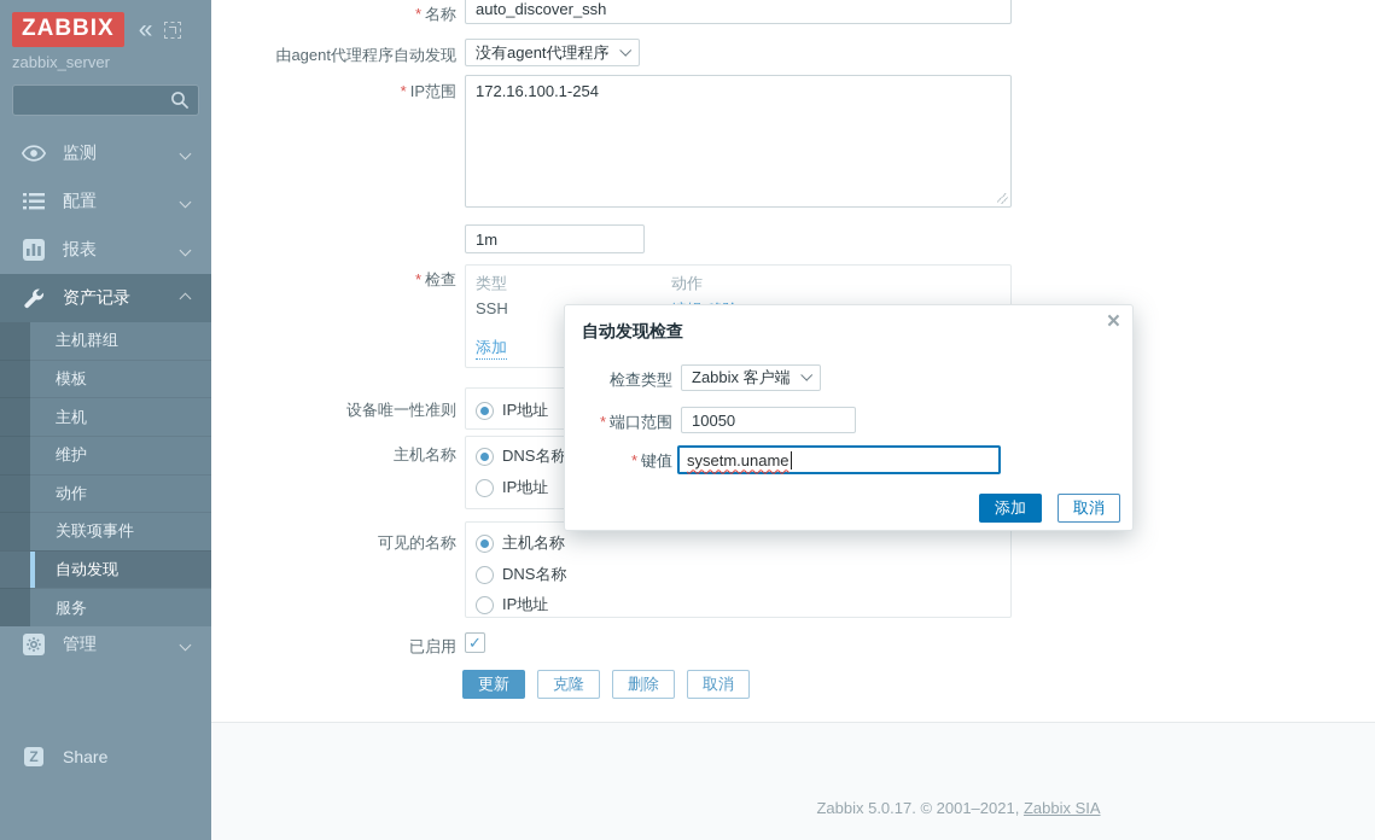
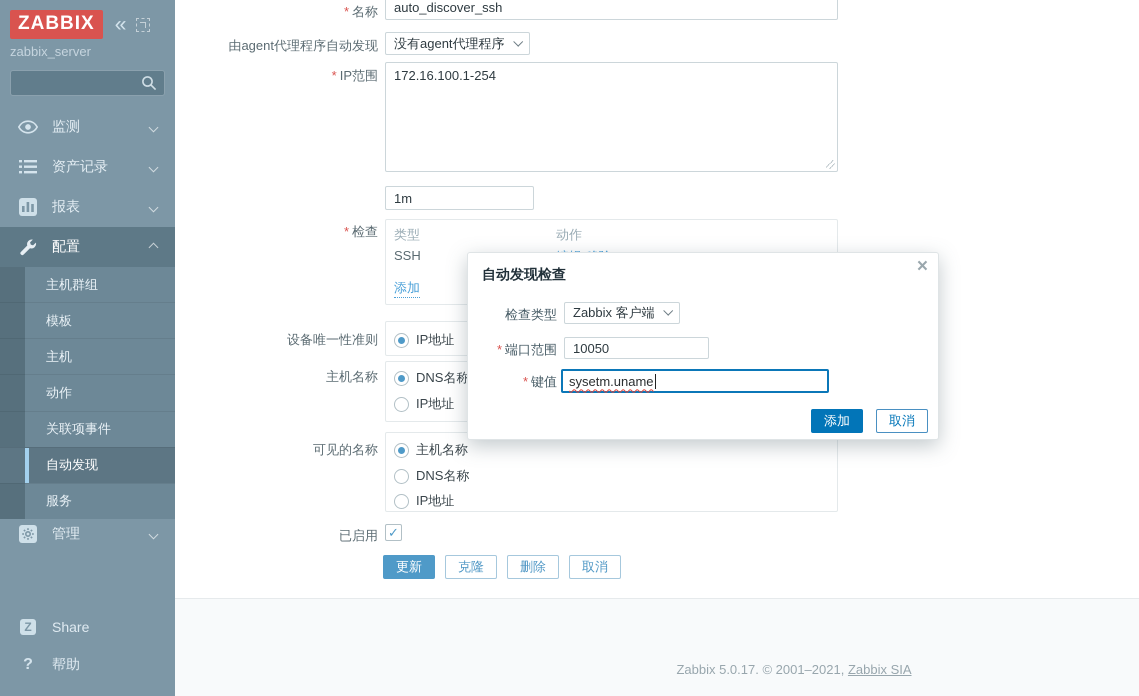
  ZABBIX
  «
  zabbix_server
  监测
- 配置
+ 资产记录
  报表
- 资产记录
+ 配置
  主机群组
  模板
  主机
- 维护
  动作
  关联项事件
  自动发现
  服务
  管理
  Z
  Share
+ ?
+ 帮助
  * 名称
  auto_discover_ssh
  由agent代理程序自动发现
  没有agent代理程序
  * IP范围
  172.16.100.1-254
  1m
  * 检查
  类型
  动作
  SSH
  添加
  设备唯一性准则
  IP地址
  主机名称
  DNS名称
  IP地址
  可见的名称
  主机名称
  DNS名称
  IP地址
  已启用
  ✓
  更新
  克隆
  删除
  取消
  Zabbix 5.0.17. © 2001–2021, Zabbix SIA
  自动发现检查
  ×
  检查类型
  Zabbix 客户端
  * 端口范围
  10050
  * 键值
  sysetm.uname
  添加
  取消
